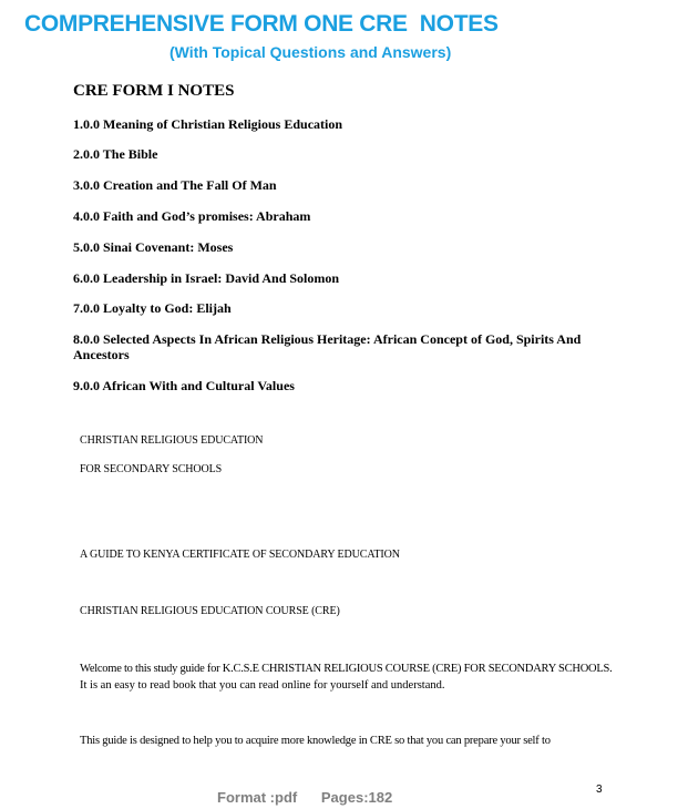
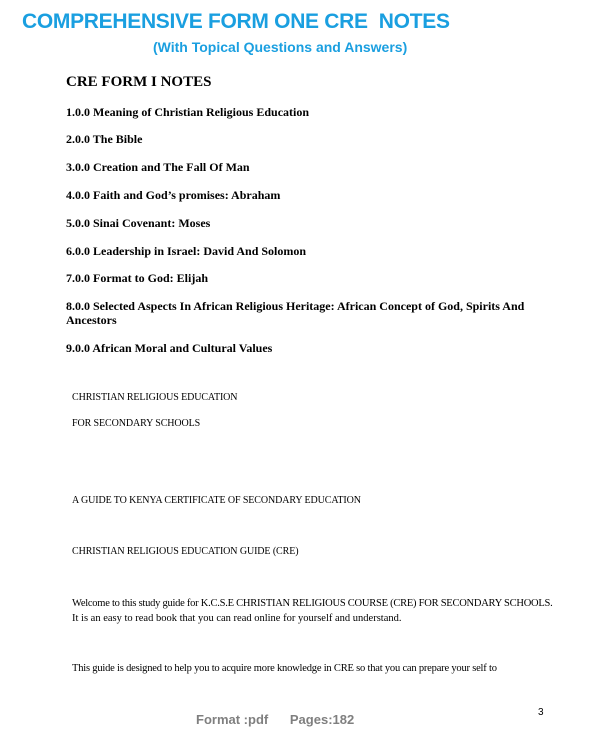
  COMPREHENSIVE FORM ONE CRE NOTES
  (With Topical Questions and Answers)
  CRE FORM I NOTES
  1.0.0 Meaning of Christian Religious Education
  2.0.0 The Bible
  3.0.0 Creation and The Fall Of Man
  4.0.0 Faith and God’s promises: Abraham
  5.0.0 Sinai Covenant: Moses
  6.0.0 Leadership in Israel: David And Solomon
- 7.0.0 Loyalty to God: Elijah
+ 7.0.0 Format to God: Elijah
  8.0.0 Selected Aspects In African Religious Heritage: African Concept of God, Spirits And Ancestors
- 9.0.0 African With and Cultural Values
+ 9.0.0 African Moral and Cultural Values
  CHRISTIAN RELIGIOUS EDUCATION
  FOR SECONDARY SCHOOLS
  A GUIDE TO KENYA CERTIFICATE OF SECONDARY EDUCATION
- CHRISTIAN RELIGIOUS EDUCATION COURSE (CRE)
+ CHRISTIAN RELIGIOUS EDUCATION GUIDE (CRE)
  Welcome to this study guide for K.C.S.E CHRISTIAN RELIGIOUS COURSE (CRE) FOR SECONDARY SCHOOLS.
  It is an easy to read book that you can read online for yourself and understand.
  This guide is designed to help you to acquire more knowledge in CRE so that you can prepare your self to
  Format :pdf Pages:182
  3
